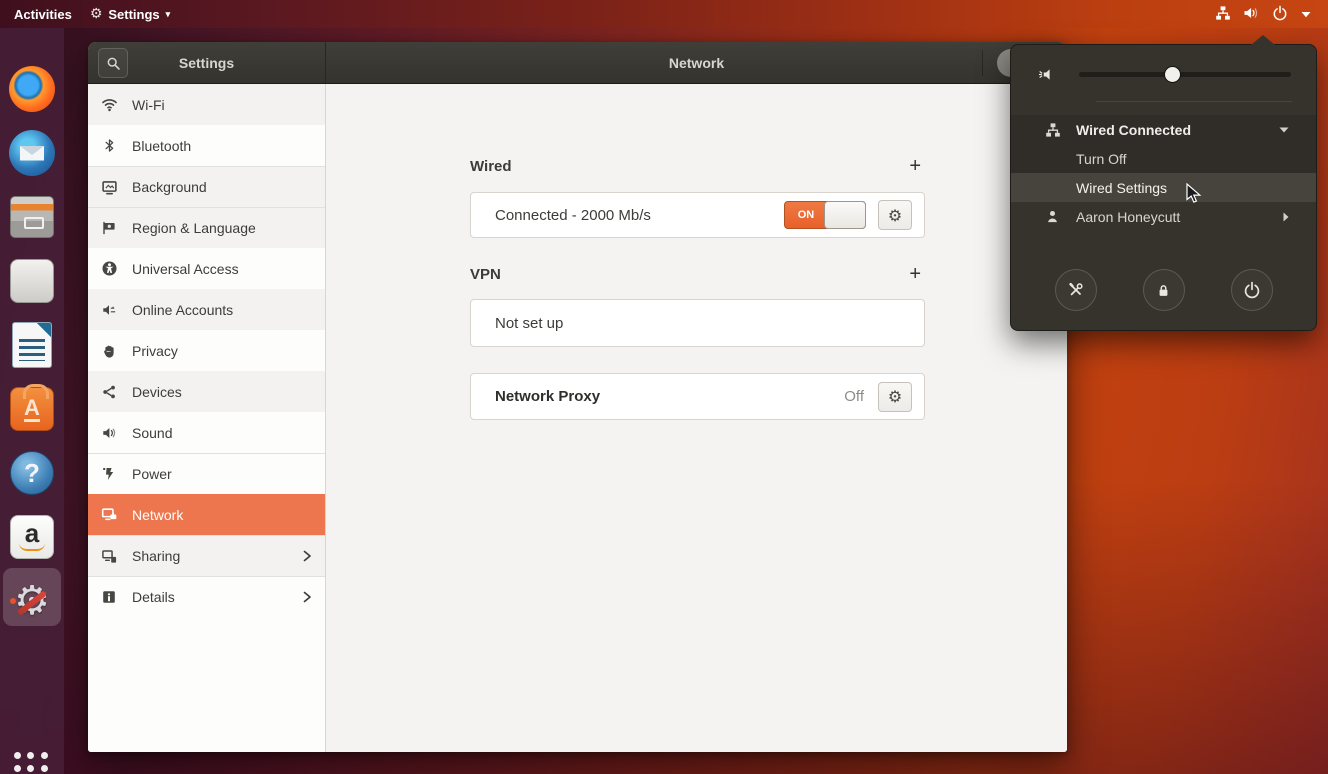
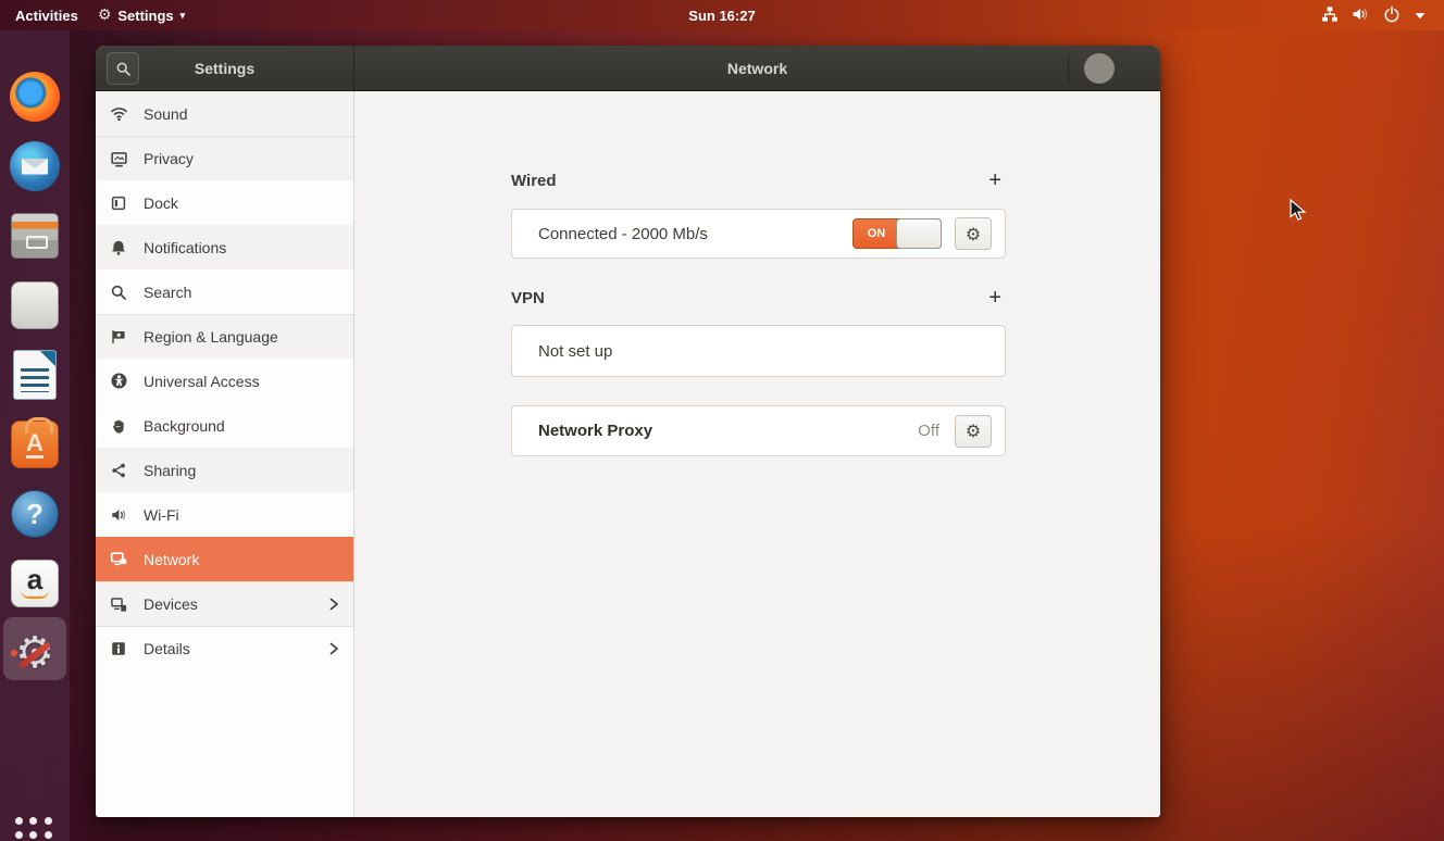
  Activities
  ⚙
  Settings
  ▾
+ Sun 16:27
  A
  ?
  a
  Settings
  Network
- Wi-Fi
+ Sound
- Bluetooth
- Background
+ Privacy
+ Dock
+ Notifications
+ Search
  Region & Language
  Universal Access
- Online Accounts
- Privacy
+ Background
- Devices
+ Sharing
- Sound
+ Wi-Fi
- Power
  Network
- Sharing
+ Devices
  Details
  Wired
  +
  Connected - 2000 Mb/s
  ON
  ⚙
  VPN
  +
  Not set up
  Network Proxy
  Off
  ⚙
- Wired Connected
- Turn Off
- Wired Settings
- Aaron Honeycutt
